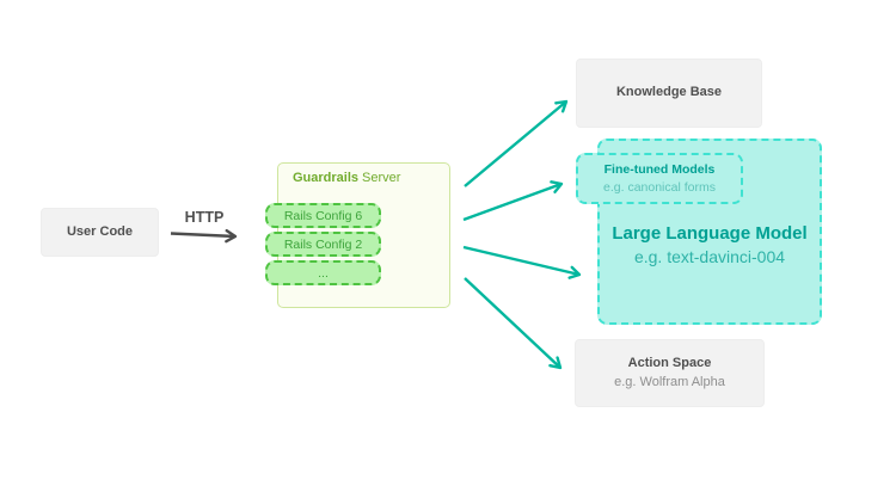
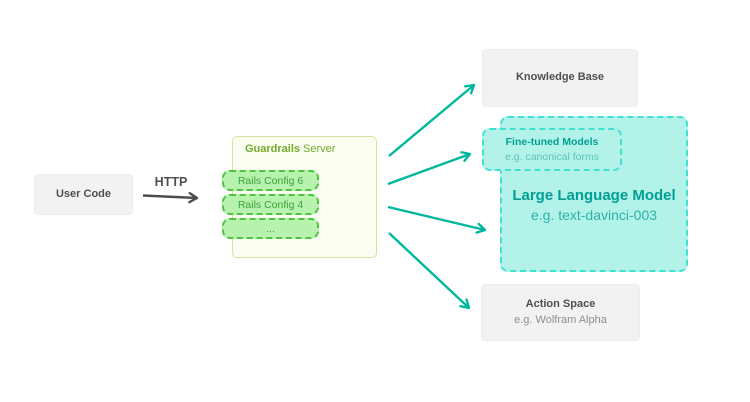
  User Code
  HTTP
  Guardrails Server
  Rails Config 6
- Rails Config 2
+ Rails Config 4
  ...
  Knowledge Base
  Large Language Model
- e.g. text-davinci-004
+ e.g. text-davinci-003
  Fine-tuned Models
  e.g. canonical forms
  Action Space
  e.g. Wolfram Alpha
